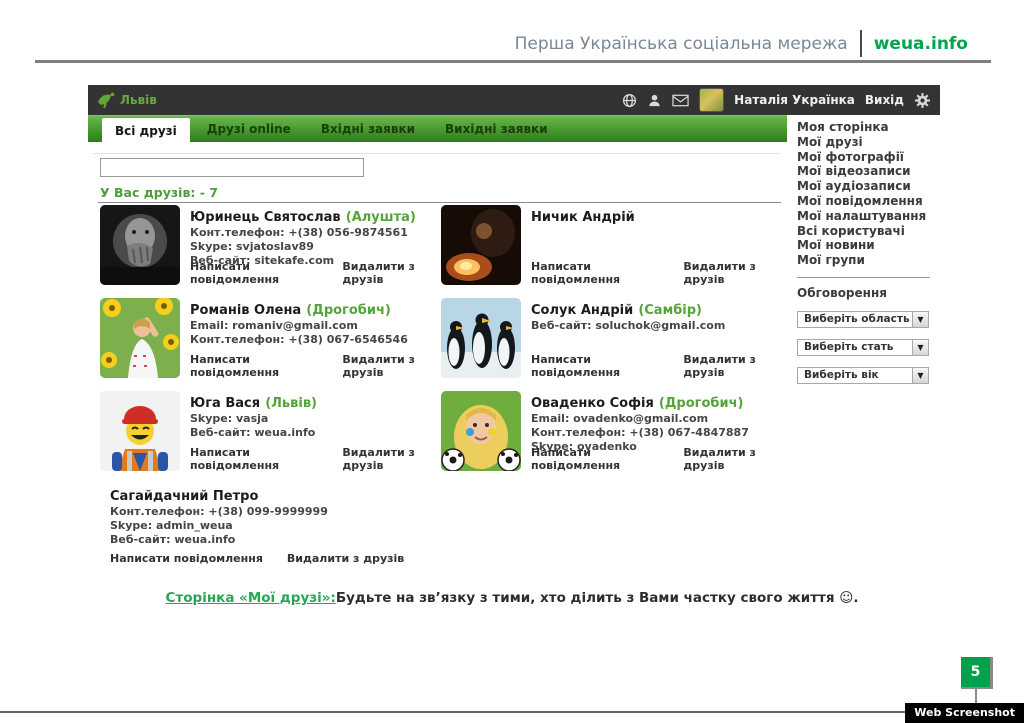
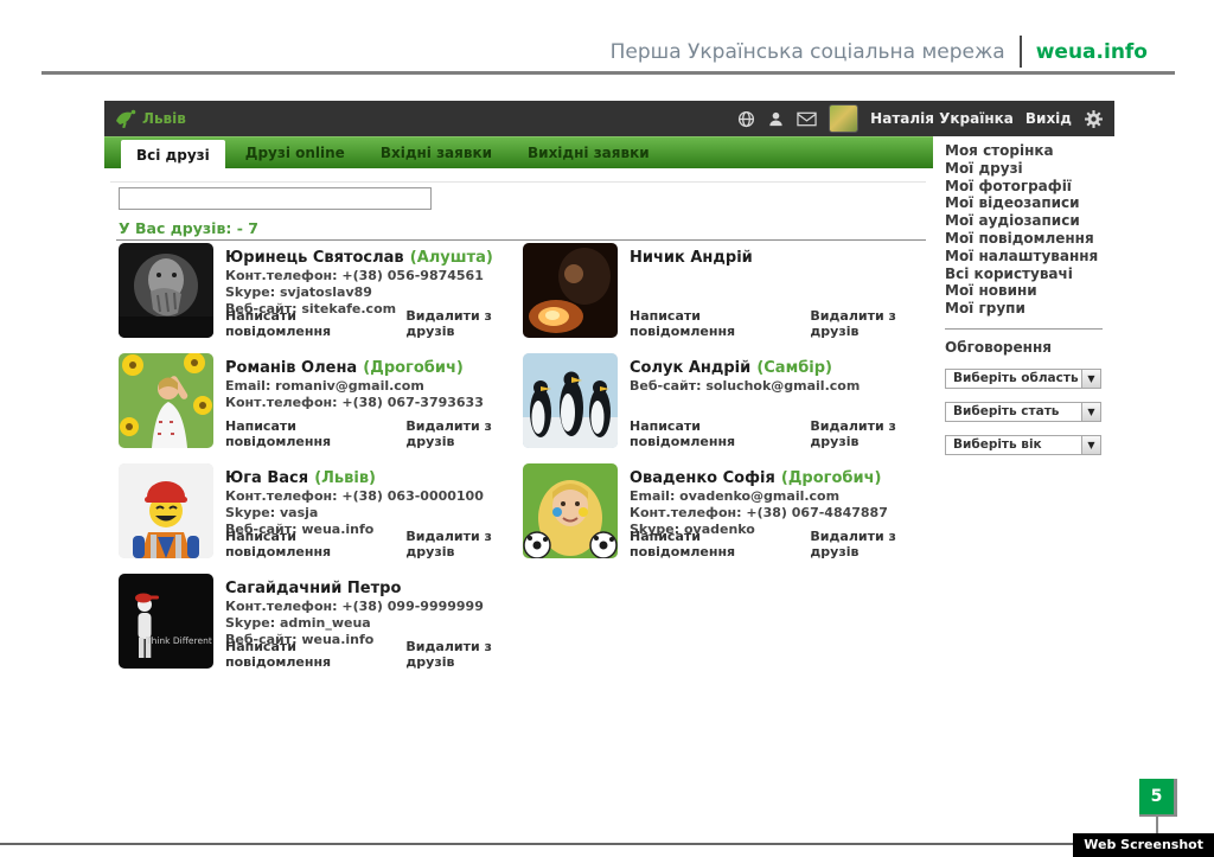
  Перша Українська соціальна мережа
  weua.info
  Львів
  Наталія Українка
  Вихід
  Всі друзі
  Друзі online
  Вхідні заявки
  Вихідні заявки
  У Вас друзів: - 7
  Юринець Святослав (Алушта)
  Конт.телефон: +(38) 056-9874561
  Skype: svjatoslav89
  Веб-сайт: sitekafe.com
  Написати повідомлення
  Видалити з друзів
  Ничик Андрій
  Написати повідомлення
  Видалити з друзів
  Романів Олена (Дрогобич)
  Email: romaniv@gmail.com
- Конт.телефон: +(38) 067-6546546
+ Конт.телефон: +(38) 067-3793633
  Написати повідомлення
  Видалити з друзів
  Солук Андрій (Самбір)
  Веб-сайт: soluchok@gmail.com
  Написати повідомлення
  Видалити з друзів
  Юга Вася (Львів)
+ Конт.телефон: +(38) 063-0000100
  Skype: vasja
  Веб-сайт: weua.info
  Написати повідомлення
  Видалити з друзів
  Оваденко Софія (Дрогобич)
  Email: ovadenko@gmail.com
  Конт.телефон: +(38) 067-4847887
  Skype: ovadenko
  Написати повідомлення
  Видалити з друзів
+ Think Different
  Сагайдачний Петро
  Конт.телефон: +(38) 099-9999999
  Skype: admin_weua
  Веб-сайт: weua.info
  Написати повідомлення
  Видалити з друзів
  Моя сторінка
  Мої друзі
  Мої фотографії
  Мої відеозаписи
  Мої аудіозаписи
  Мої повідомлення
  Мої налаштування
  Всі користувачі
  Мої новини
  Мої групи
  Обговорення
  Виберіть область
  ▼
  Виберіть стать
  ▼
  Виберіть вік
  ▼
- Сторінка «Мої друзі»:Будьте на зв’язку з тими, хто ділить з Вами частку свого життя ☺.
  5
  Web Screenshot
